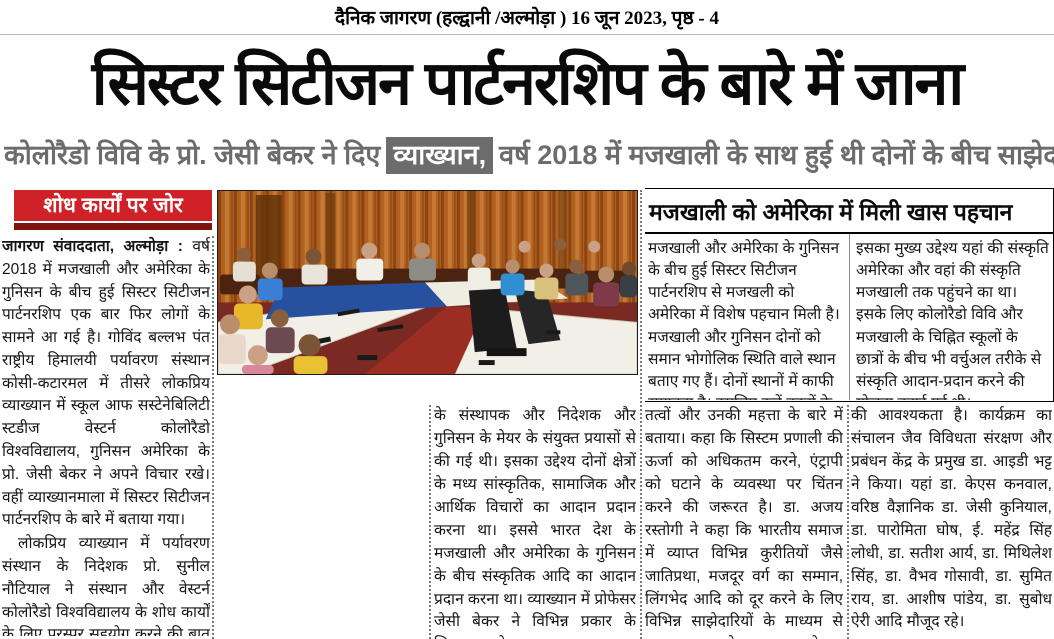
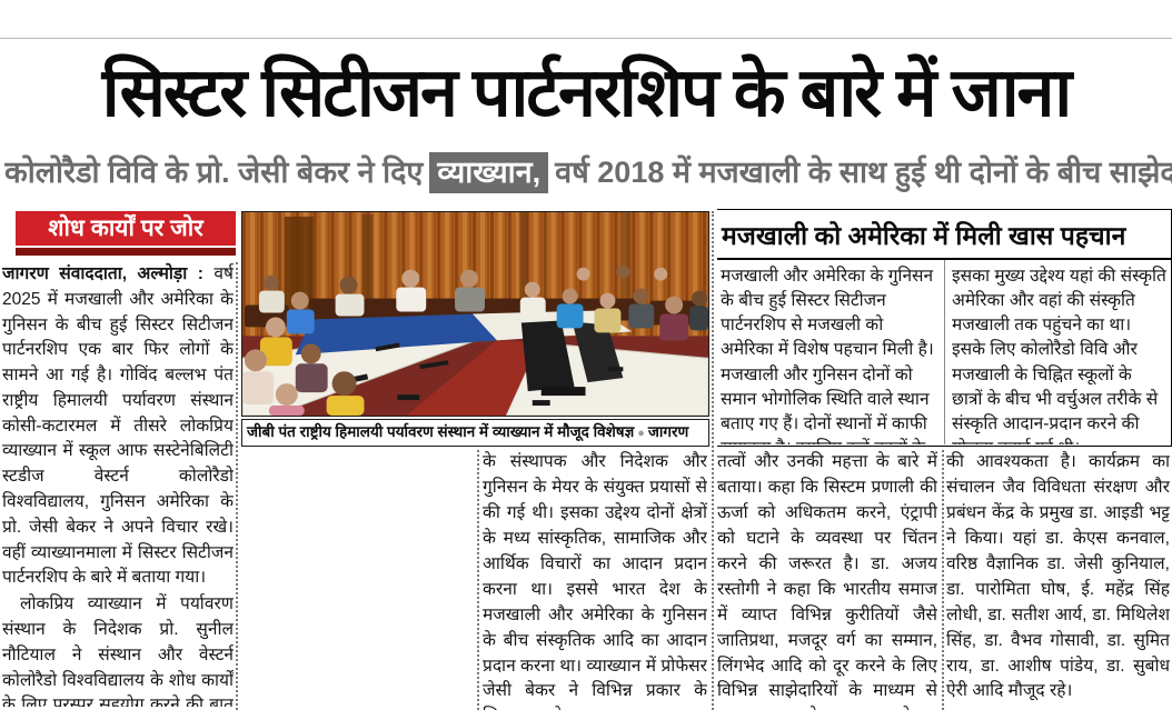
- दैनिक जागरण (हल्द्वानी /अल्मोड़ा ) 16 जून 2023, पृष्ठ - 4
  सिस्टर सिटीजन पार्टनरशिप के बारे में जाना
  कोलोरैडो विवि के प्रो. जेसी बेकर ने दिए व्याख्यान, वर्ष 2018 में मजखाली के साथ हुई थी दोनों के बीच साझे
  शोध कार्यों पर जोर
- जागरण संवाददाता, अल्मोड़ा : वर्ष 2018 में मजखाली और अमेरिका के गुनिसन के बीच हुई सिस्टर सिटीजन पार्टनरशिप एक बार फिर लोगों के सामने आ गई है। गोविंद बल्लभ पंत राष्ट्रीय हिमालयी पर्यावरण संस्थान कोसी-कटारमल में तीसरे लोकप्रिय व्याख्यान में स्कूल आफ सस्टेनेबिलिटी स्टडीज वेस्टर्न कोलोरैडो विश्वविद्यालय, गुनिसन अमेरिका के प्रो. जेसी बेकर ने अपने विचार रखे। वहीं व्याख्यानमाला में सिस्टर सिटीजन पार्टनरशिप के बारे में बताया गया।
+ जागरण संवाददाता, अल्मोड़ा : वर्ष 2025 में मजखाली और अमेरिका के गुनिसन के बीच हुई सिस्टर सिटीजन पार्टनरशिप एक बार फिर लोगों के सामने आ गई है। गोविंद बल्लभ पंत राष्ट्रीय हिमालयी पर्यावरण संस्थान कोसी-कटारमल में तीसरे लोकप्रिय व्याख्यान में स्कूल आफ सस्टेनेबिलिटी स्टडीज वेस्टर्न कोलोरैडो विश्वविद्यालय, गुनिसन अमेरिका के प्रो. जेसी बेकर ने अपने विचार रखे। वहीं व्याख्यानमाला में सिस्टर सिटीजन पार्टनरशिप के बारे में बताया गया।
  लोकप्रिय व्याख्यान में पर्यावरण संस्थान के निदेशक प्रो. सुनील नौटियाल ने संस्थान और वेस्टर्न कोलोरैडो विश्वविद्यालय के शोध कार्यों के लिए परस्पर सहयोग करने की बात
+ जीबी पंत राष्ट्रीय हिमालयी पर्यावरण संस्थान में व्याख्यान में मौजूद विशेषज्ञ ● जागरण
  मजखाली को अमेरिका में मिली खास पहचान
  मजखाली और अमेरिका के गुनिसन के बीच हुई सिस्टर सिटीजन पार्टनरशिप से मजखली को अमेरिका में विशेष पहचान मिली है। मजखाली और गुनिसन दोनों को समान भोगोलिक स्थिति वाले स्थान बताए गए हैं। दोनों स्थानों में काफी
  इसका मुख्य उद्देश्य यहां की संस्कृति अमेरिका और वहां की संस्कृति मजखाली तक पहुंचने का था। इसके लिए कोलोरैडो विवि और मजखाली के चिह्नित स्कूलों के छात्रों के बीच भी वर्चुअल तरीके से संस्कृति आदान-प्रदान करने की
  के संस्थापक और निदेशक और गुनिसन के मेयर के संयुक्त प्रयासों से की गई थी। इसका उद्देश्य दोनों क्षेत्रों के मध्य सांस्कृतिक, सामाजिक और आर्थिक विचारों का आदान प्रदान करना था। इससे भारत देश के मजखाली और अमेरिका के गुनिसन के बीच संस्कृतिक आदि का आदान प्रदान करना था। व्याख्यान में प्रोफेसर जेसी बेकर ने विभिन्न प्रकार के
  तत्वों और उनकी महत्ता के बारे में बताया। कहा कि सिस्टम प्रणाली की ऊर्जा को अधिकतम करने, एंट्रापी को घटाने के व्यवस्था पर चिंतन करने की जरूरत है। डा. अजय रस्तोगी ने कहा कि भारतीय समाज में व्याप्त विभिन्न कुरीतियों जैसे जातिप्रथा, मजदूर वर्ग का सम्मान, लिंगभेद आदि को दूर करने के लिए विभिन्न साझेदारियों के माध्यम से
  की आवश्यकता है। कार्यक्रम का संचालन जैव विविधता संरक्षण और प्रबंधन केंद्र के प्रमुख डा. आइडी भट्ट ने किया। यहां डा. केएस कनवाल, वरिष्ठ वैज्ञानिक डा. जेसी कुनियाल, डा. पारोमिता घोष, ई. महेंद्र सिंह लोधी, डा. सतीश आर्य, डा. मिथिलेश सिंह, डा. वैभव गोसावी, डा. सुमित राय, डा. आशीष पांडेय, डा. सुबोध ऐरी आदि मौजूद रहे।
